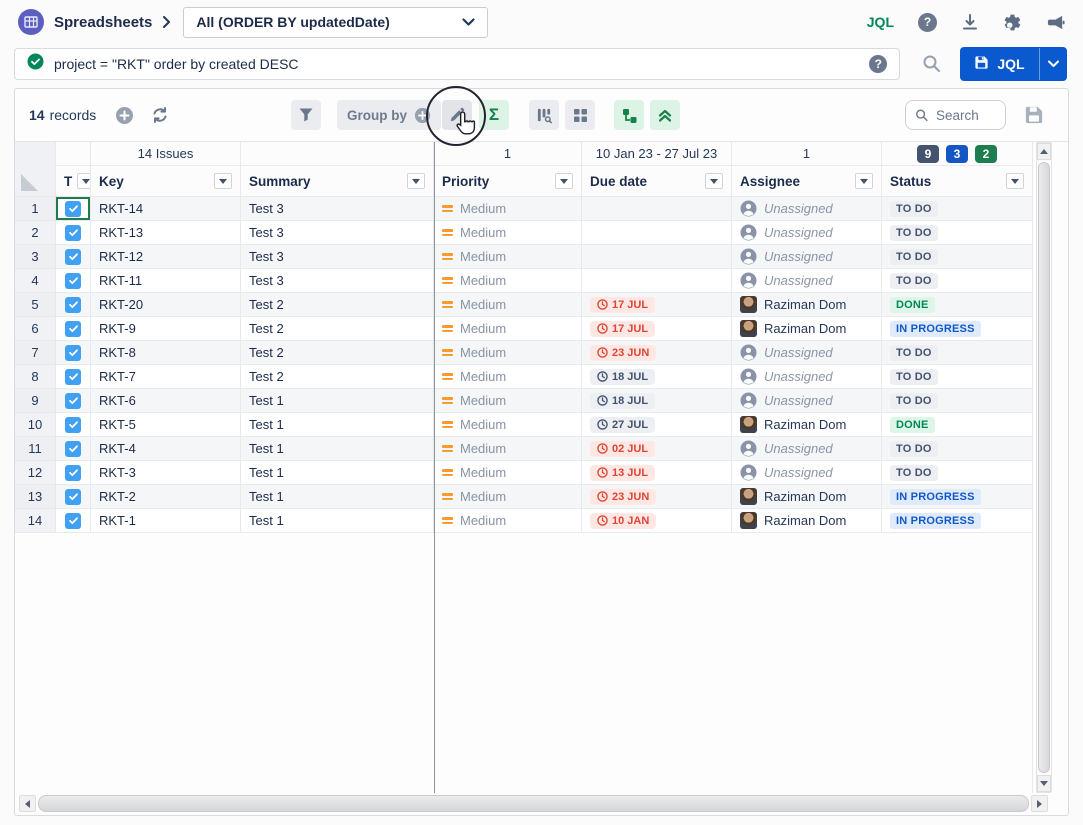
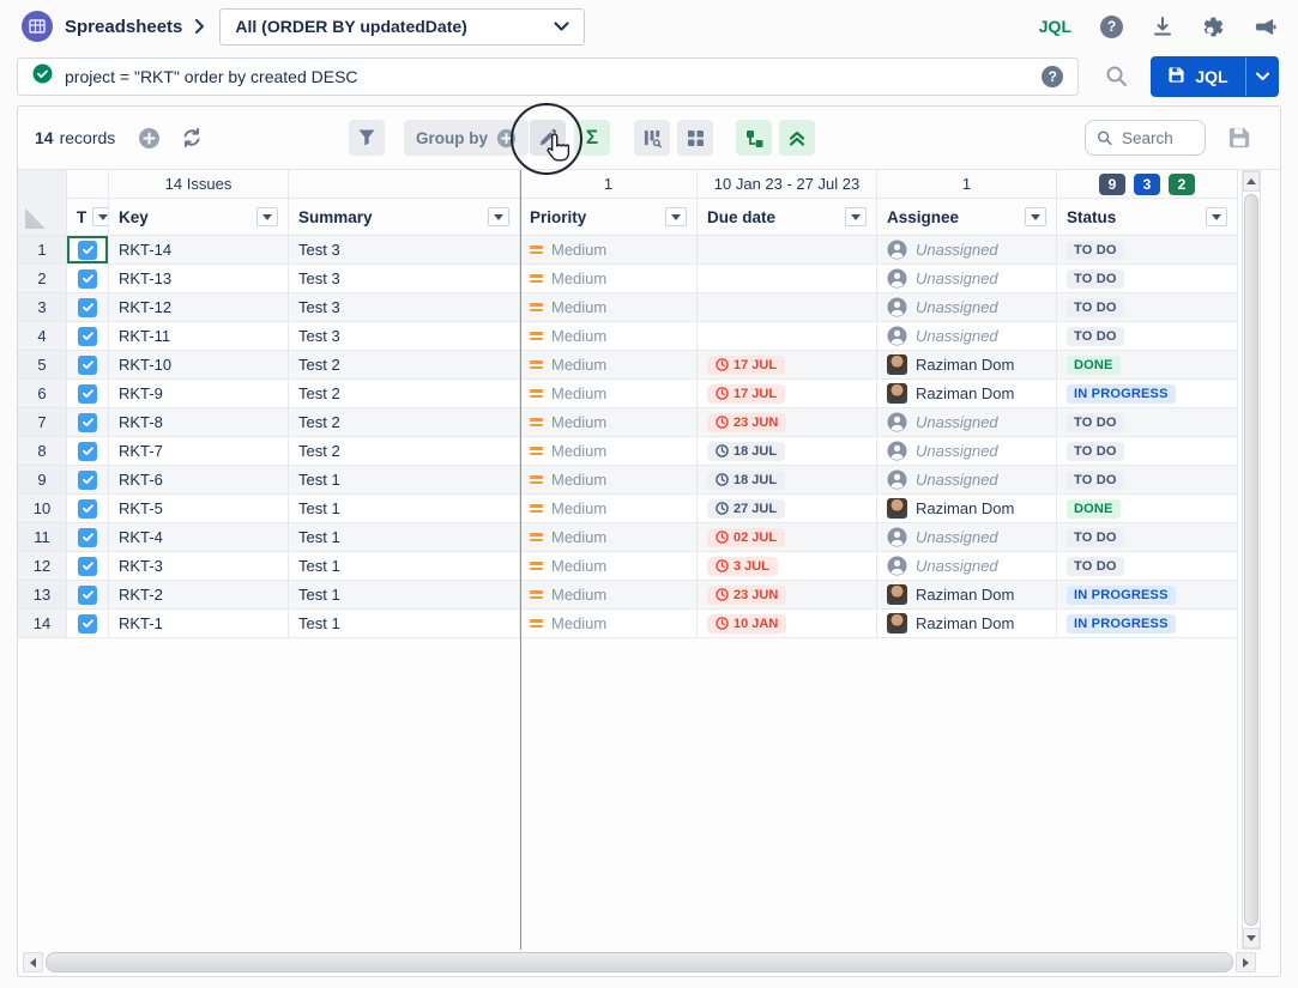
  Spreadsheets
  All (ORDER BY updatedDate)
  JQL
  ?
  project = "RKT" order by created DESC
  ?
  JQL
  14
  records
  Group by
  Σ
  Search
  14 Issues
  1
  10 Jan 23 - 27 Jul 23
  1
  9
  3
  2
  T
  Key
  Summary
  Priority
  Due date
  Assignee
  Status
  1
  RKT-14
  Test 3
  Medium
  Unassigned
  TO DO
  2
  RKT-13
  Test 3
  Medium
  Unassigned
  TO DO
  3
  RKT-12
  Test 3
  Medium
  Unassigned
  TO DO
  4
  RKT-11
  Test 3
  Medium
  Unassigned
  TO DO
  5
- RKT-20
+ RKT-10
  Test 2
  Medium
  17 JUL
  Raziman Dom
  DONE
  6
  RKT-9
  Test 2
  Medium
  17 JUL
  Raziman Dom
  IN PROGRESS
  7
  RKT-8
  Test 2
  Medium
  23 JUN
  Unassigned
  TO DO
  8
  RKT-7
  Test 2
  Medium
  18 JUL
  Unassigned
  TO DO
  9
  RKT-6
  Test 1
  Medium
  18 JUL
  Unassigned
  TO DO
  10
  RKT-5
  Test 1
  Medium
  27 JUL
  Raziman Dom
  DONE
  11
  RKT-4
  Test 1
  Medium
  02 JUL
  Unassigned
  TO DO
  12
  RKT-3
  Test 1
  Medium
- 13 JUL
+ 3 JUL
  Unassigned
  TO DO
  13
  RKT-2
  Test 1
  Medium
  23 JUN
  Raziman Dom
  IN PROGRESS
  14
  RKT-1
  Test 1
  Medium
  10 JAN
  Raziman Dom
  IN PROGRESS
